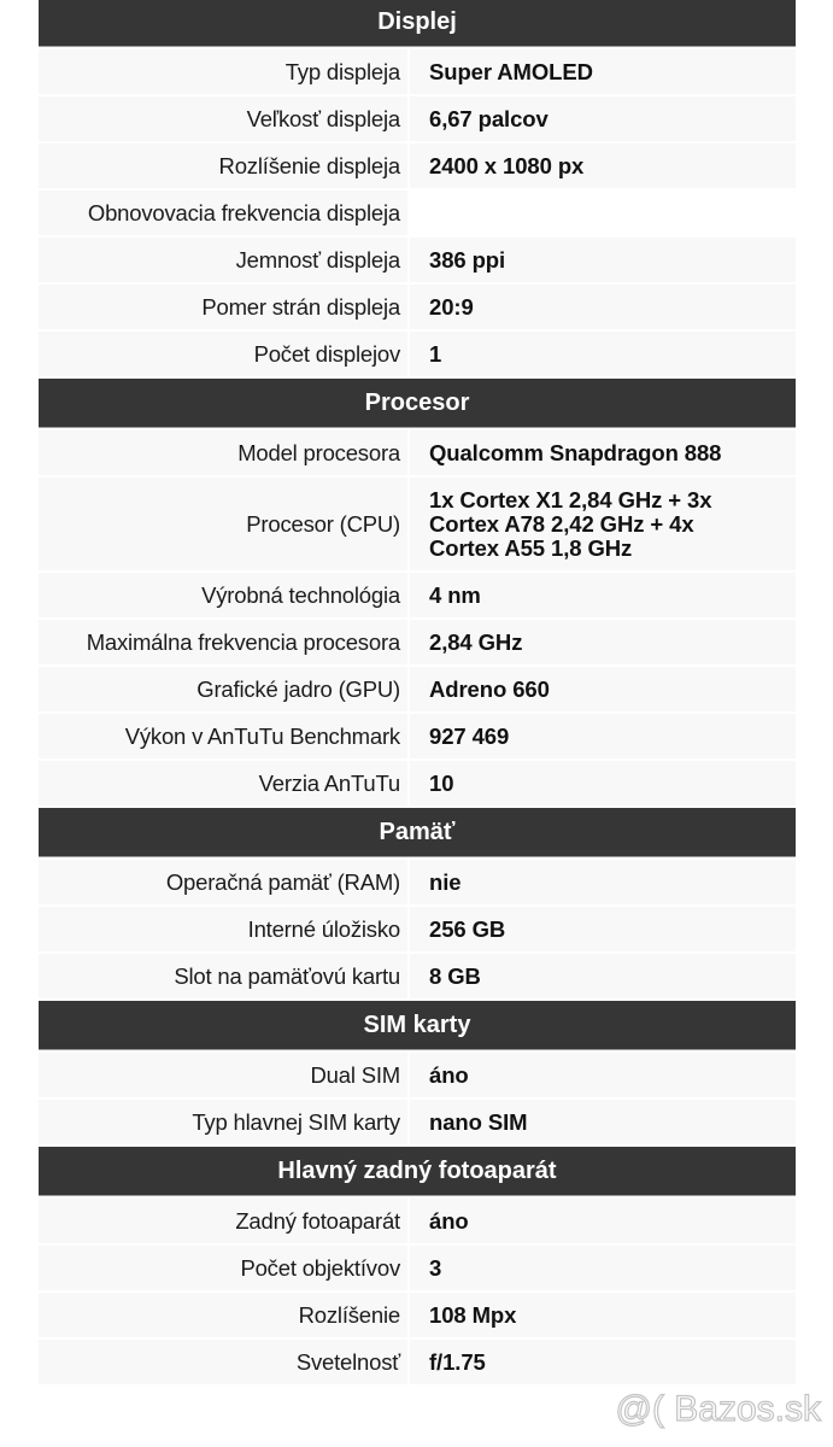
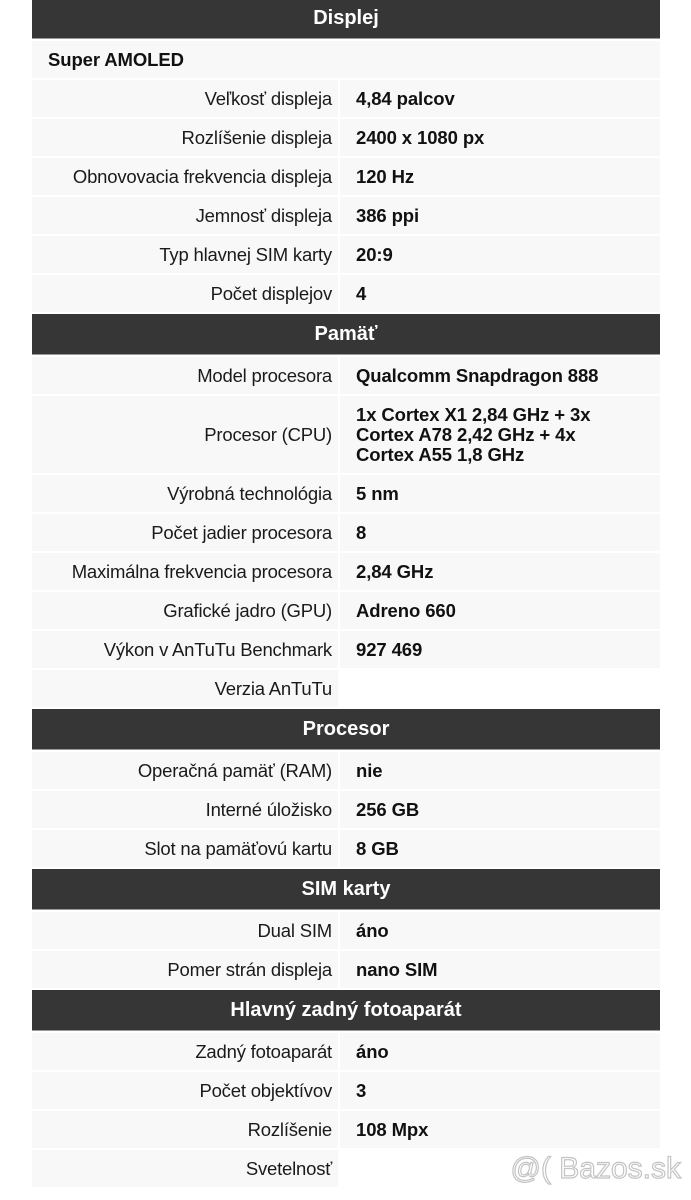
  Displej
- Typ displeja
  Super AMOLED
  Veľkosť displeja
- 6,67 palcov
+ 4,84 palcov
  Rozlíšenie displeja
  2400 x 1080 px
  Obnovovacia frekvencia displeja
+ 120 Hz
  Jemnosť displeja
  386 ppi
- Pomer strán displeja
+ Typ hlavnej SIM karty
  20:9
  Počet displejov
- 1
+ 4
- Procesor
+ Pamäť
  Model procesora
  Qualcomm Snapdragon 888
  Procesor (CPU)
  1x Cortex X1 2,84 GHz + 3x
  Cortex A78 2,42 GHz + 4x
  Cortex A55 1,8 GHz
  Výrobná technológia
- 4 nm
+ 5 nm
+ Počet jadier procesora
+ 8
  Maximálna frekvencia procesora
  2,84 GHz
  Grafické jadro (GPU)
  Adreno 660
  Výkon v AnTuTu Benchmark
  927 469
  Verzia AnTuTu
- 10
- Pamäť
+ Procesor
  Operačná pamäť (RAM)
  nie
  Interné úložisko
  256 GB
  Slot na pamäťovú kartu
  8 GB
  SIM karty
  Dual SIM
  áno
- Typ hlavnej SIM karty
+ Pomer strán displeja
  nano SIM
  Hlavný zadný fotoaparát
  Zadný fotoaparát
  áno
  Počet objektívov
  3
  Rozlíšenie
  108 Mpx
  Svetelnosť
- f/1.75
  @( Bazos.sk
